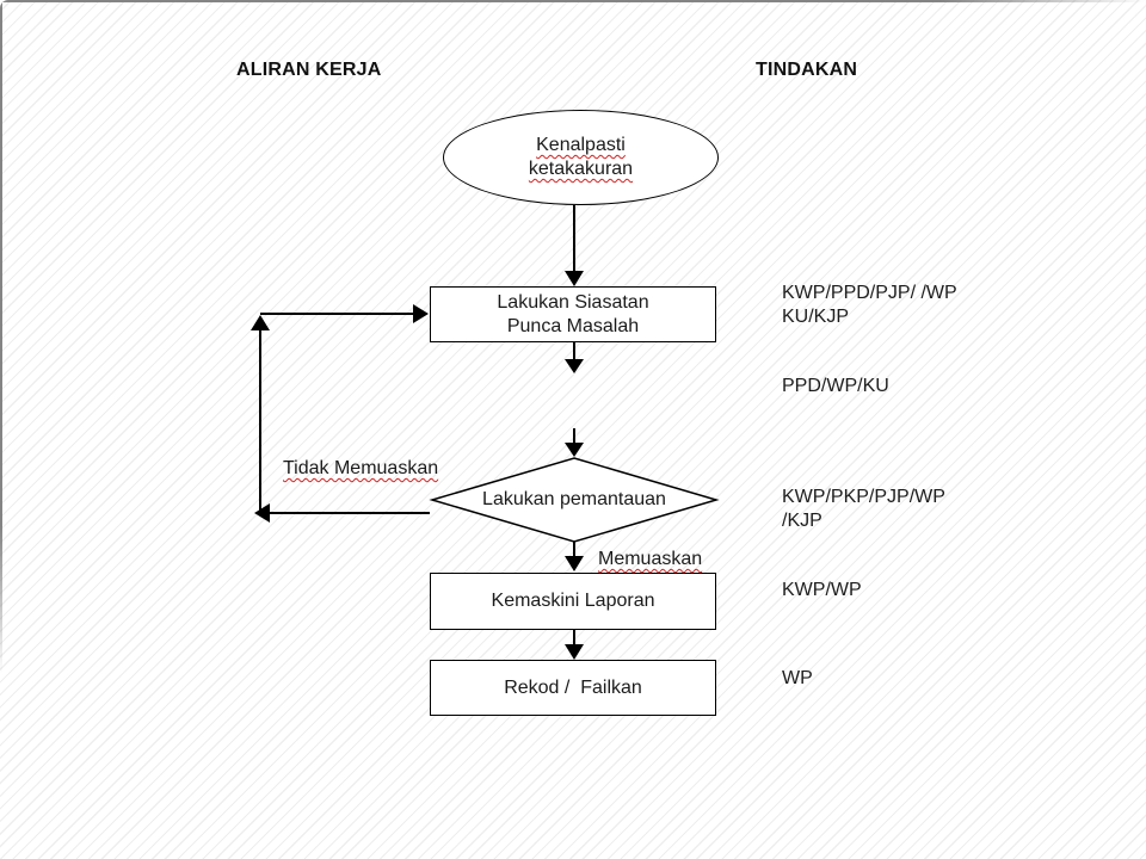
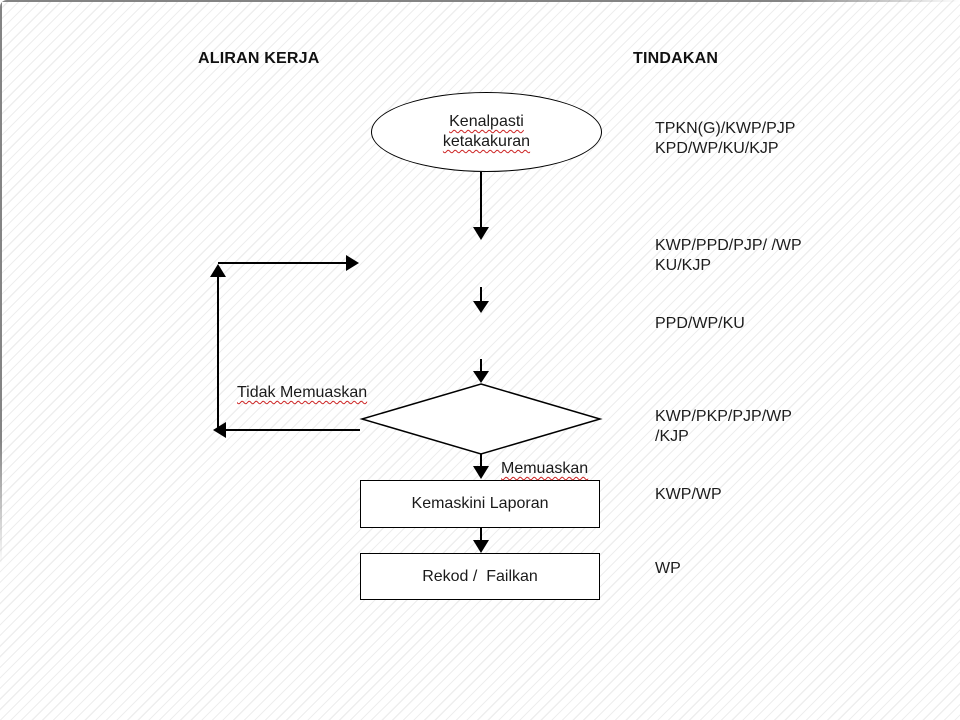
  ALIRAN KERJA
  TINDAKAN
  Kenalpasti
  ketakakuran
- Lakukan Siasatan
- Punca Masalah
- Lakukan pemantauan
  Kemaskini Laporan
  Rekod / Failkan
  Tidak Memuaskan
  Memuaskan
+ TPKN(G)/KWP/PJP
+ KPD/WP/KU/KJP
  KWP/PPD/PJP/ /WP
  KU/KJP
  PPD/WP/KU
  KWP/PKP/PJP/WP
  /KJP
  KWP/WP
  WP
